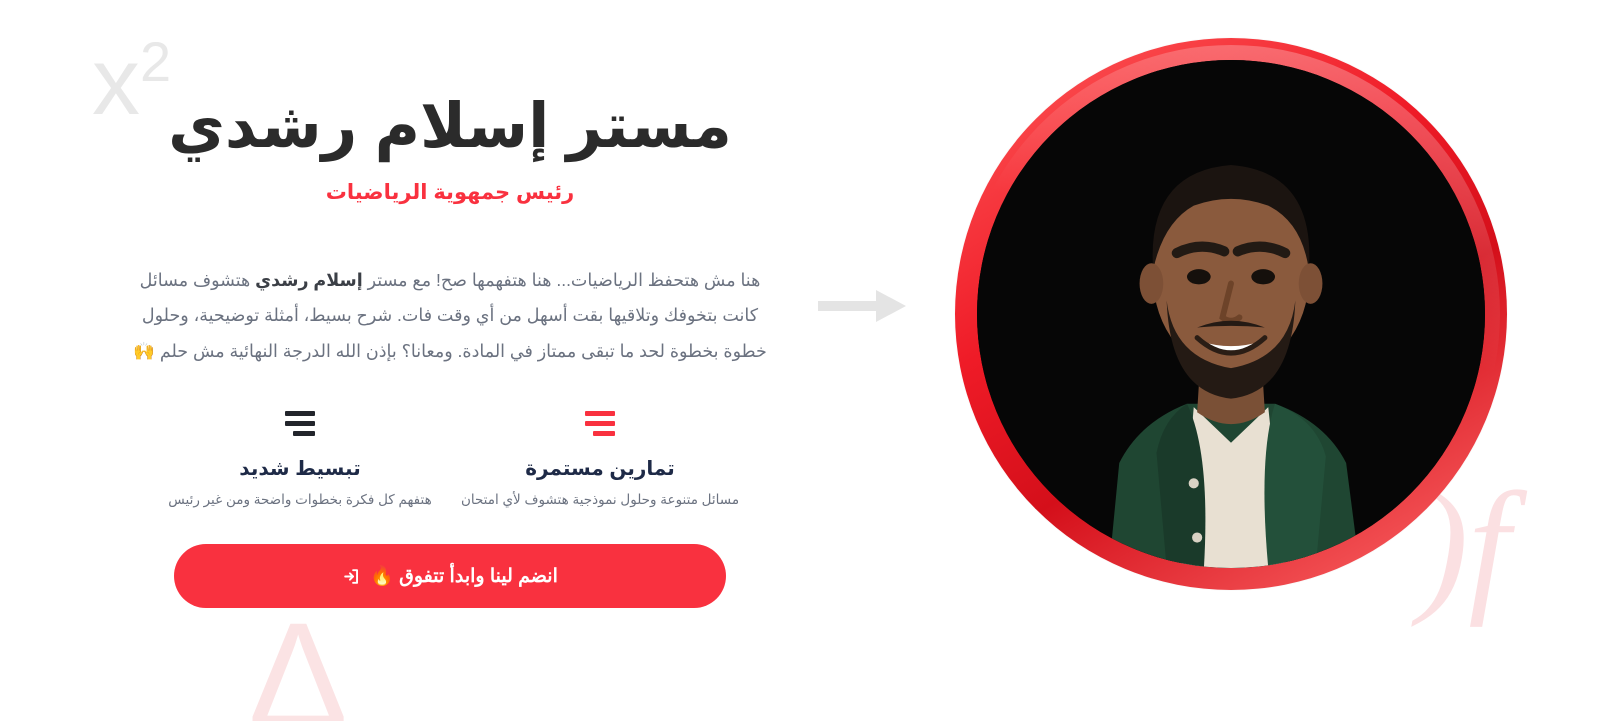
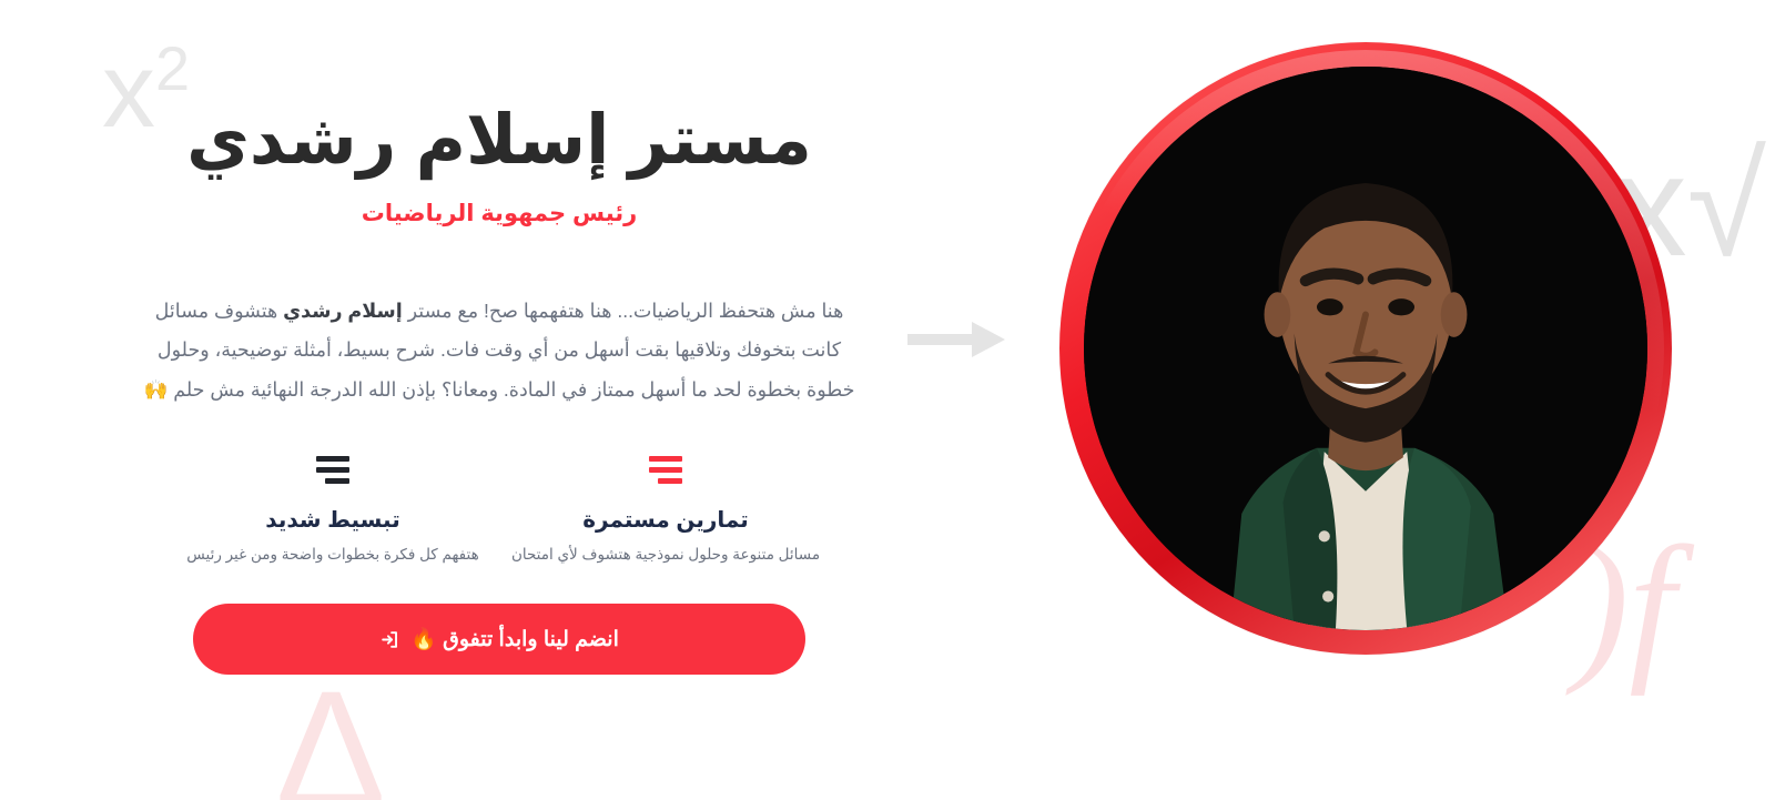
+ √x
  f(
  Δ
  مستر إسلام رشدي
  رئيس جمهوية الرياضيات
- هنا مش هتحفظ الرياضيات... هنا هتفهمها صح! مع مستر إسلام رشدي هتشوف مسائل كانت بتخوفك وتلاقيها بقت أسهل من أي وقت فات. شرح بسيط، أمثلة توضيحية، وحلول خطوة بخطوة لحد ما تبقى ممتاز في المادة. ومعانا؟ بإذن الله الدرجة النهائية مش حلم 🙌
+ هنا مش هتحفظ الرياضيات... هنا هتفهمها صح! مع مستر إسلام رشدي هتشوف مسائل كانت بتخوفك وتلاقيها بقت أسهل من أي وقت فات. شرح بسيط، أمثلة توضيحية، وحلول خطوة بخطوة لحد ما أسهل ممتاز في المادة. ومعانا؟ بإذن الله الدرجة النهائية مش حلم 🙌
  تبسيط شديد
  هتفهم كل فكرة بخطوات واضحة ومن غير رئيس
  تمارين مستمرة
  مسائل متنوعة وحلول نموذجية هتشوف لأي امتحان
  انضم لينا وابدأ تتفوق 🔥
